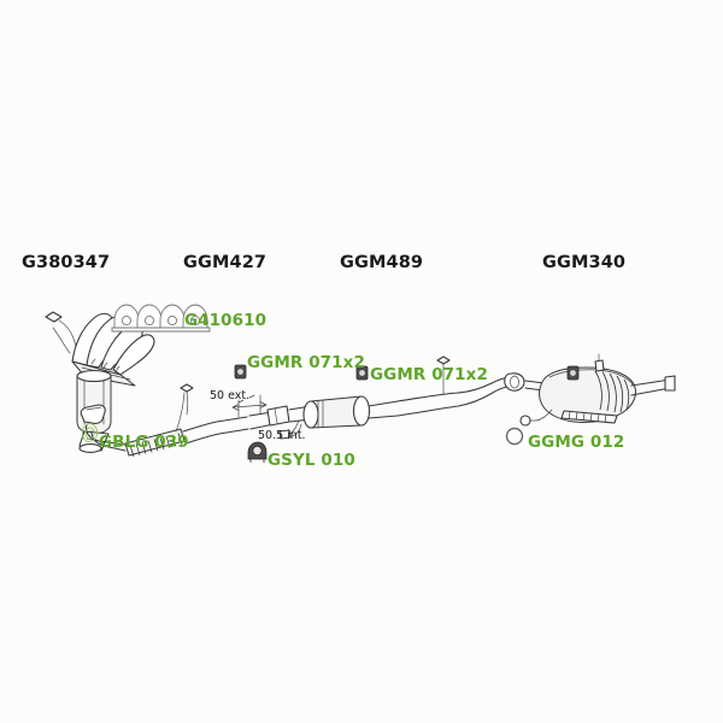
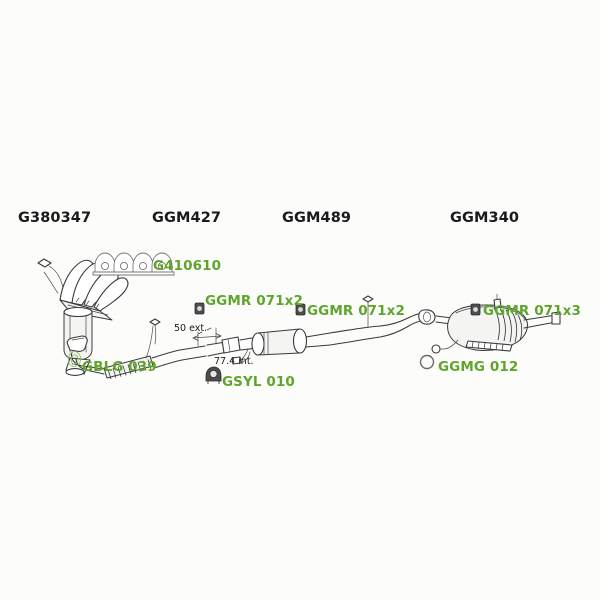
  G380347
  GGM427
  GGM489
  GGM340
  G410610
  GGMR 071x2
  GGMR 071x2
+ GGMR 071x3
  GBLG 039
  GSYL 010
  GGMG 012
  50 ext.
- 50.5 int.
+ 77.4 int.
